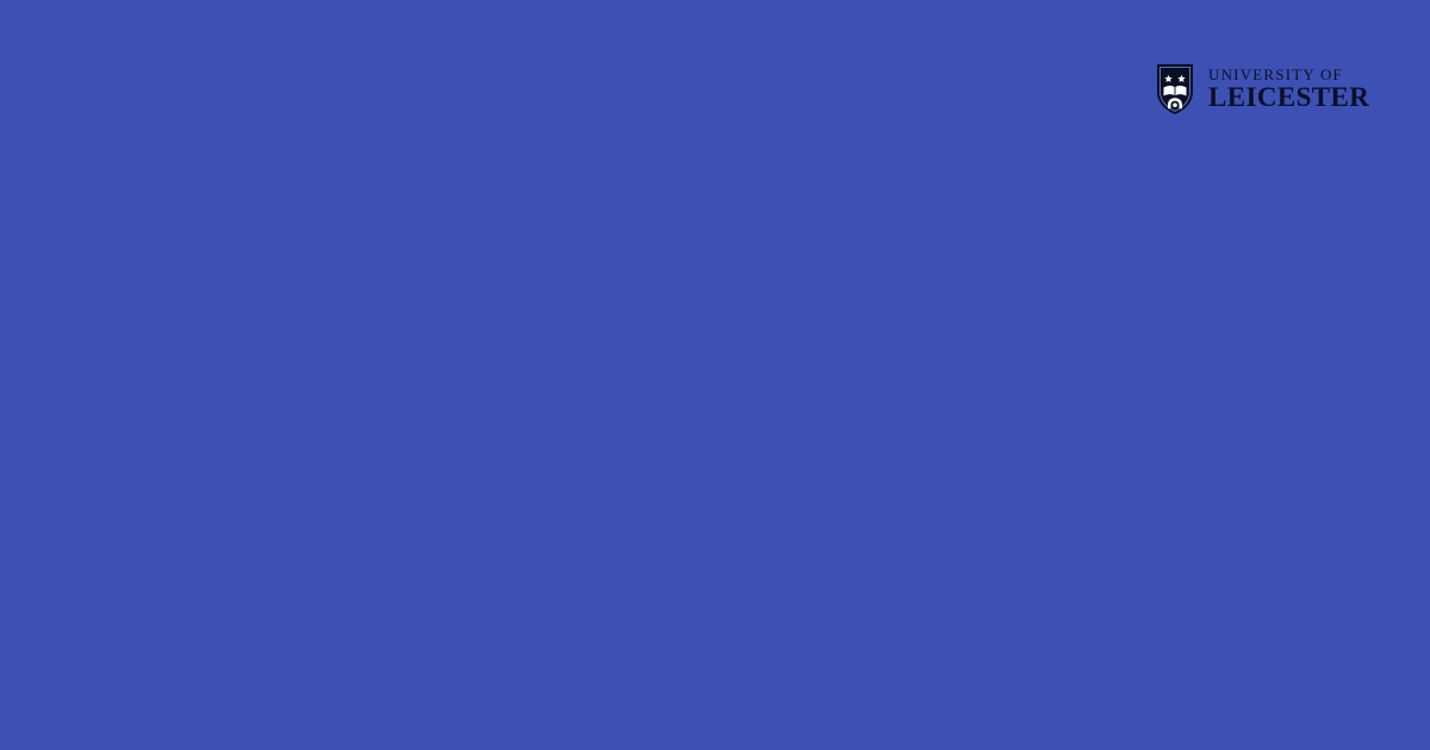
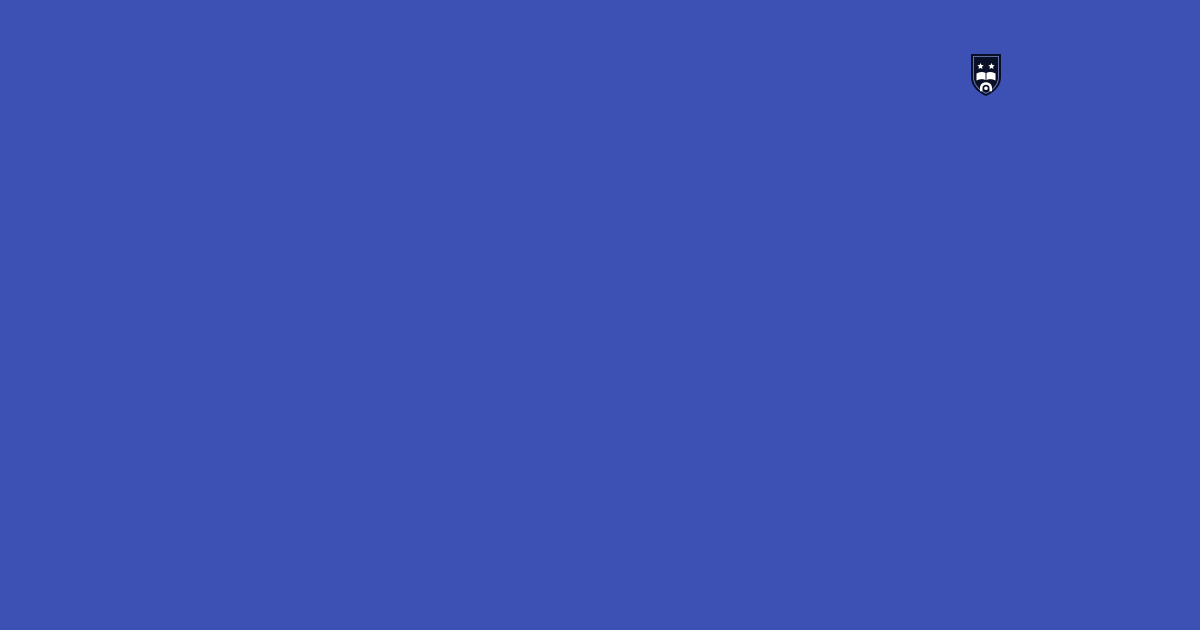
- UNIVERSITY OF
- LEICESTER
